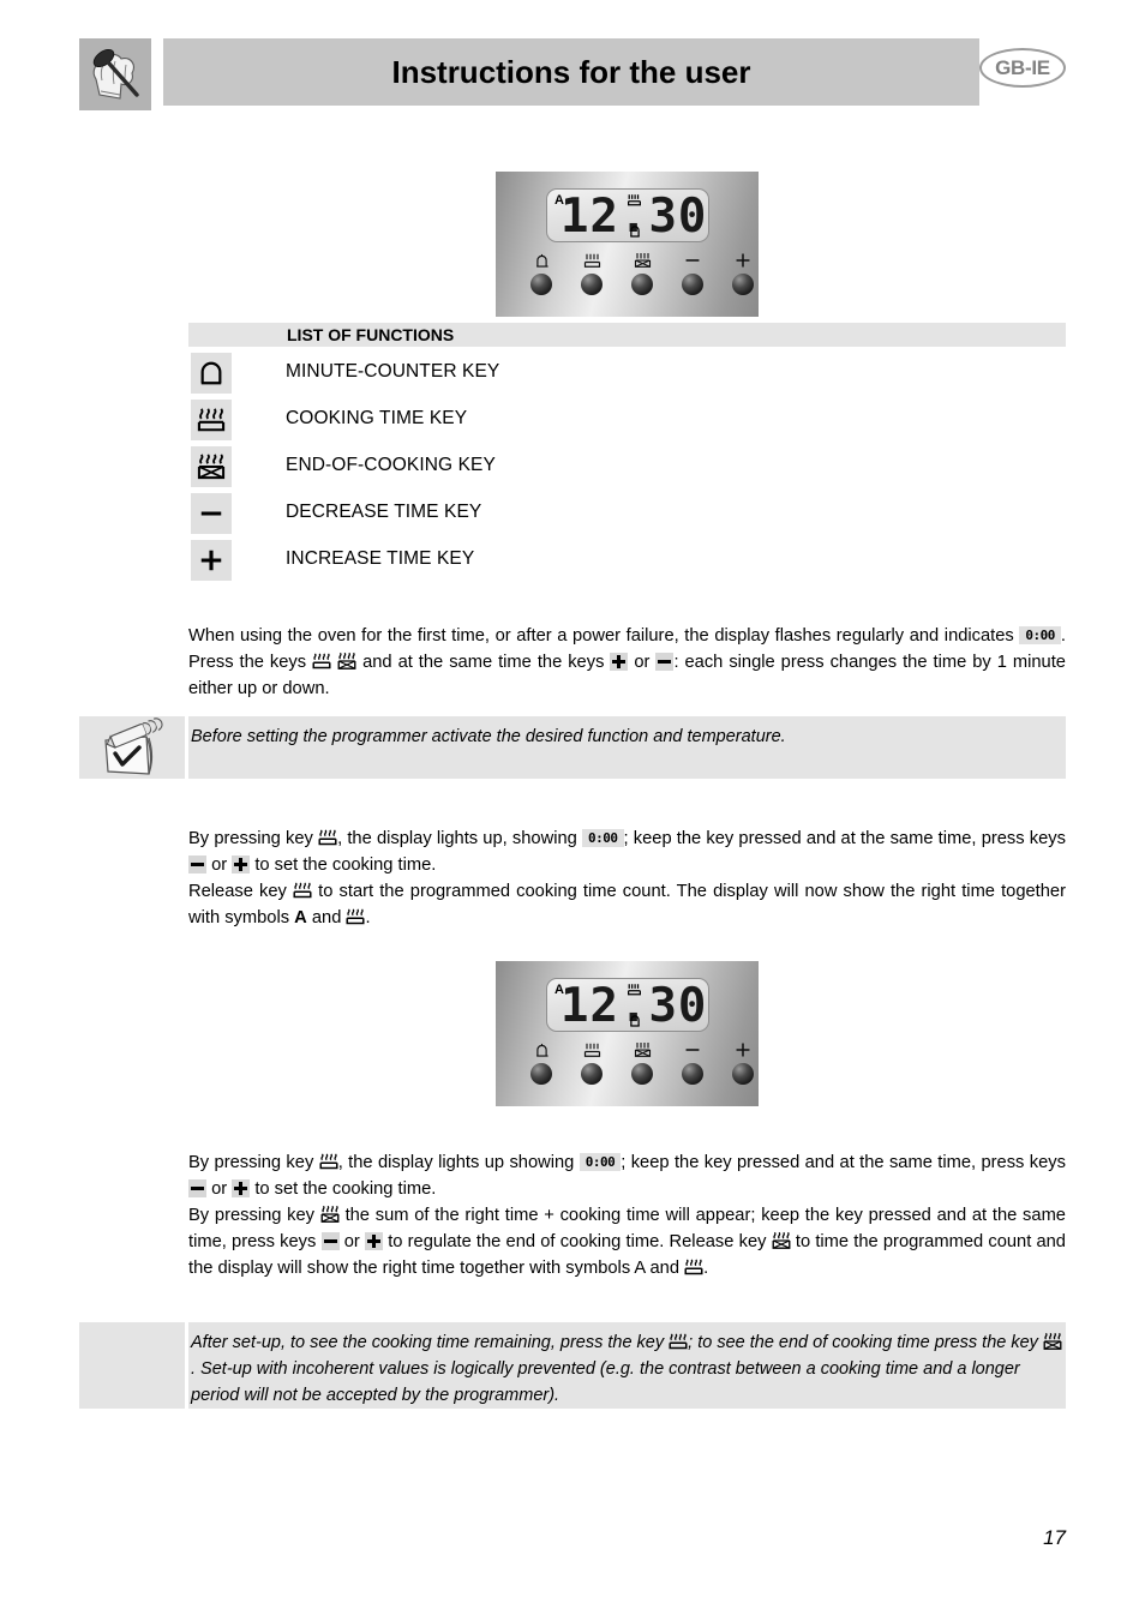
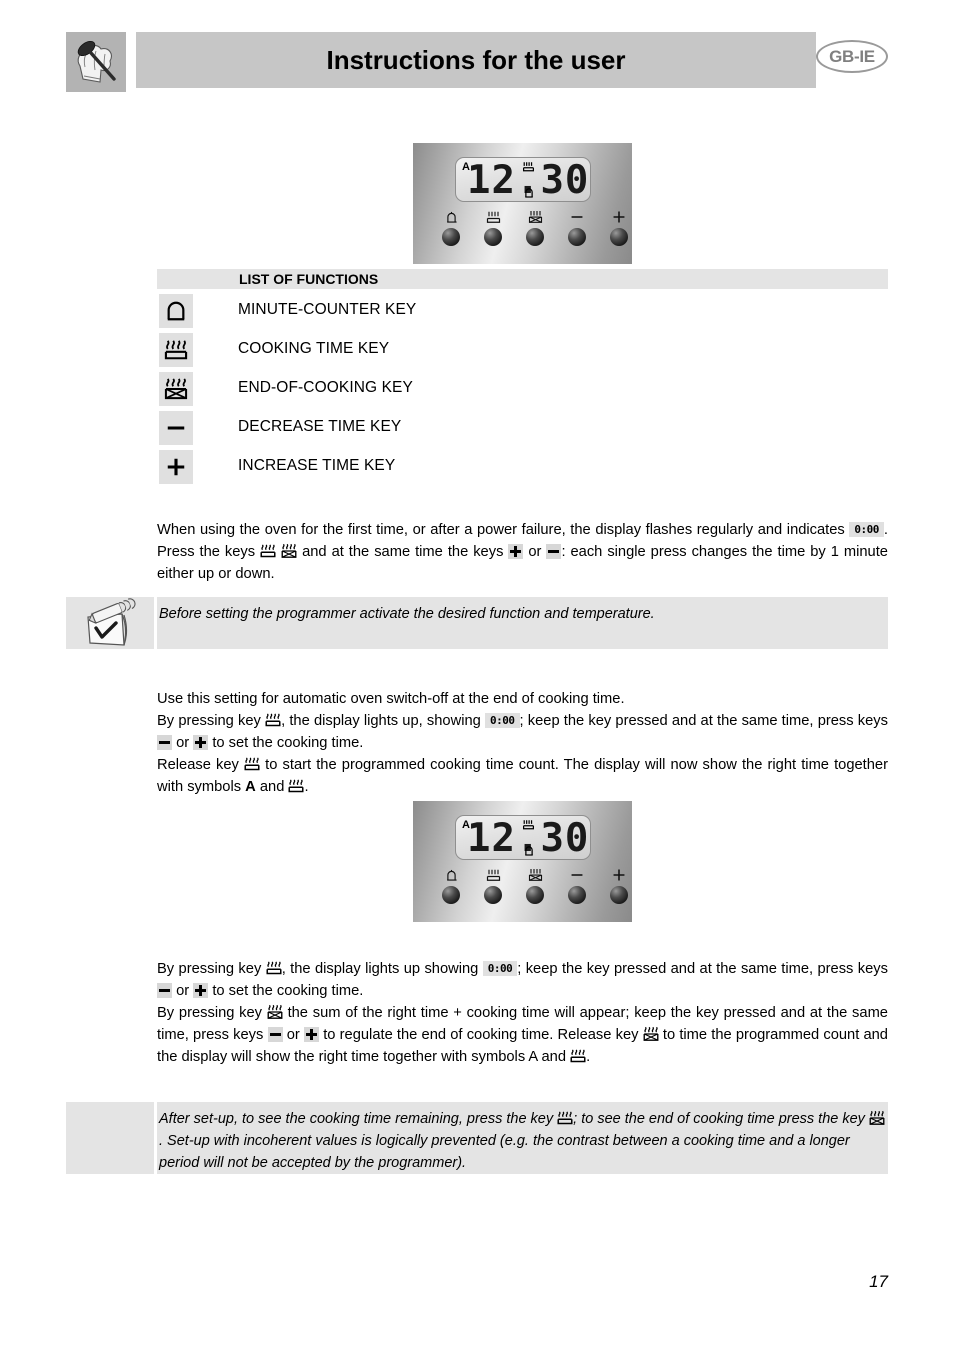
  Instructions for the user
  GB-IE
  A
  12.30
  LIST OF FUNCTIONS
  MINUTE-COUNTER KEY
  COOKING TIME KEY
  END-OF-COOKING KEY
  DECREASE TIME KEY
  INCREASE TIME KEY
  When using the oven for the first time, or after a power failure, the display flashes regularly and indicates 0:00 . Press the keys and at the same time the keys or : each single press changes the time by 1 minute either up or down.
  Before setting the programmer activate the desired function and temperature.
+ Use this setting for automatic oven switch-off at the end of cooking time.
  By pressing key , the display lights up, showing 0:00 ; keep the key pressed and at the same time, press keys or to set the cooking time.
  Release key to start the programmed cooking time count. The display will now show the right time together with symbols A and .
  A
  12.30
  By pressing key , the display lights up showing 0:00 ; keep the key pressed and at the same time, press keys or to set the cooking time.
  By pressing key the sum of the right time + cooking time will appear; keep the key pressed and at the same time, press keys or to regulate the end of cooking time. Release key to time the programmed count and the display will show the right time together with symbols A and .
  After set-up, to see the cooking time remaining, press the key ; to see the end of cooking time press the key . Set-up with incoherent values is logically prevented (e.g. the contrast between a cooking time and a longer period will not be accepted by the programmer).
  17
